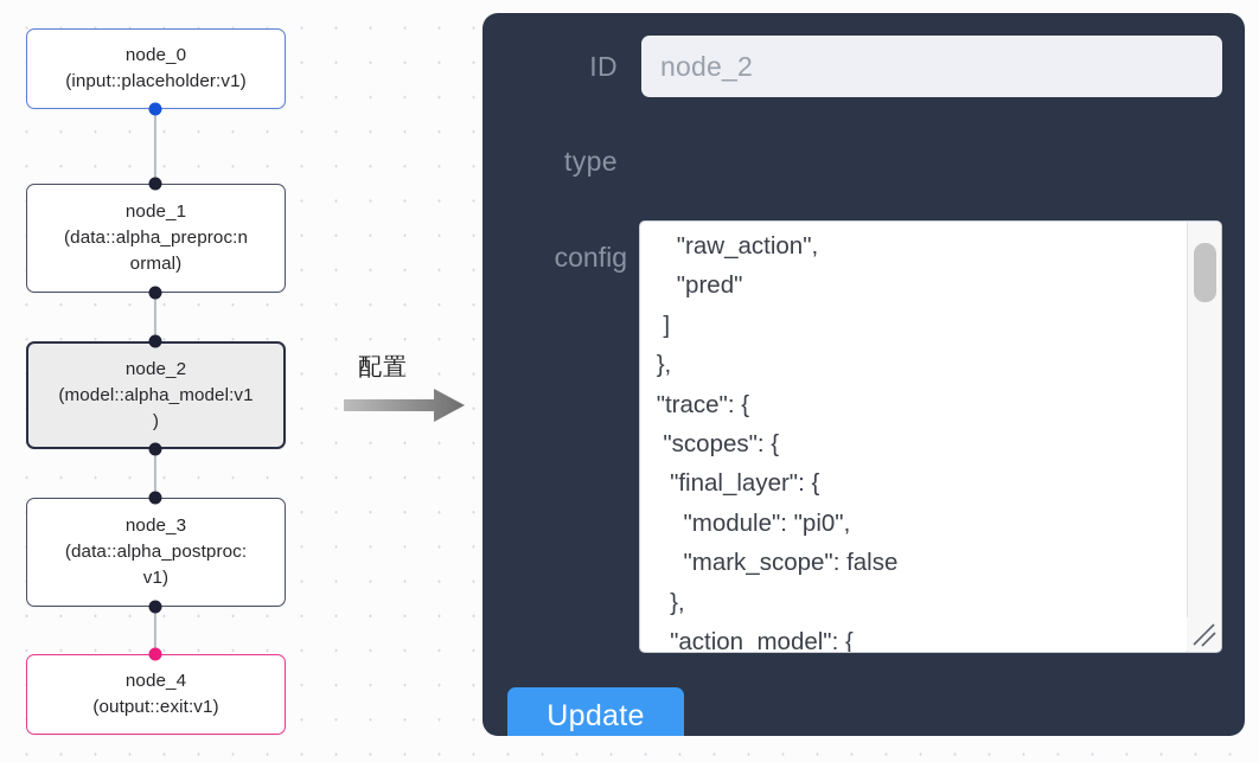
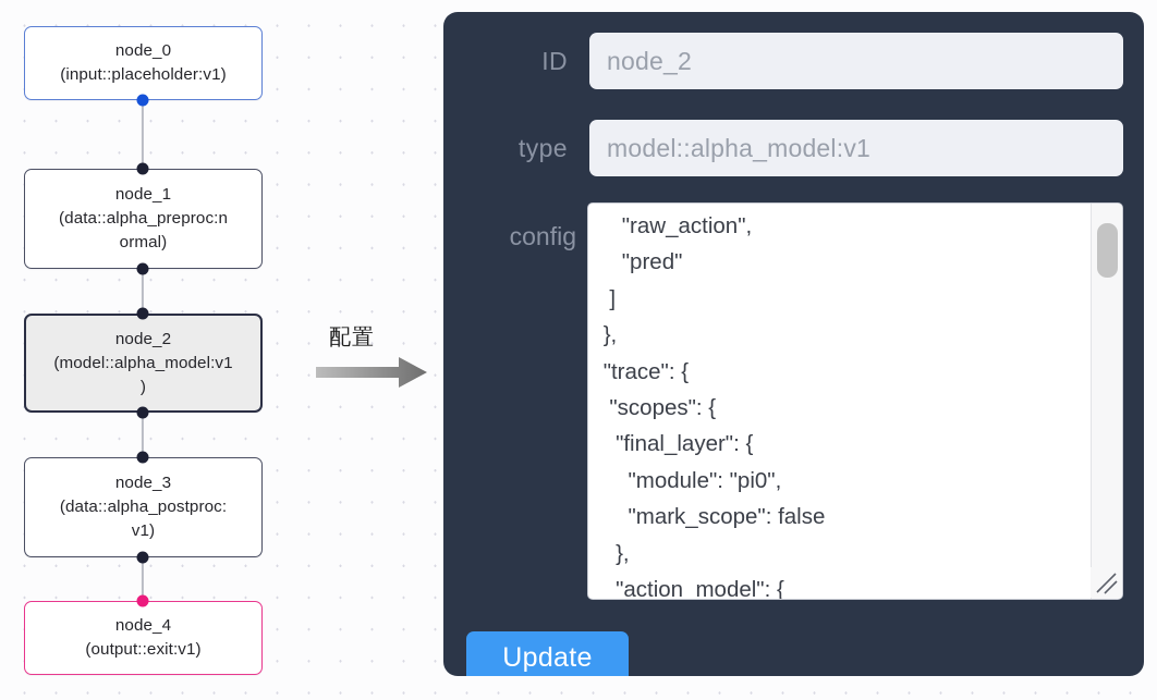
  node_0
  (input::placeholder:v1)
  node_1
  (data::alpha_preproc:n
  ormal)
  node_2
  (model::alpha_model:v1
  )
  node_3
  (data::alpha_postproc:
  v1)
  node_4
  (output::exit:v1)
  配置
  ID
  node_2
  type
+ model::alpha_model:v1
  config
  "raw_action",
  "pred"
  ]
  },
  "trace": {
  "scopes": {
  "final_layer": {
  "module": "pi0",
  "mark_scope": false
  },
  "action_model": {
  Update
